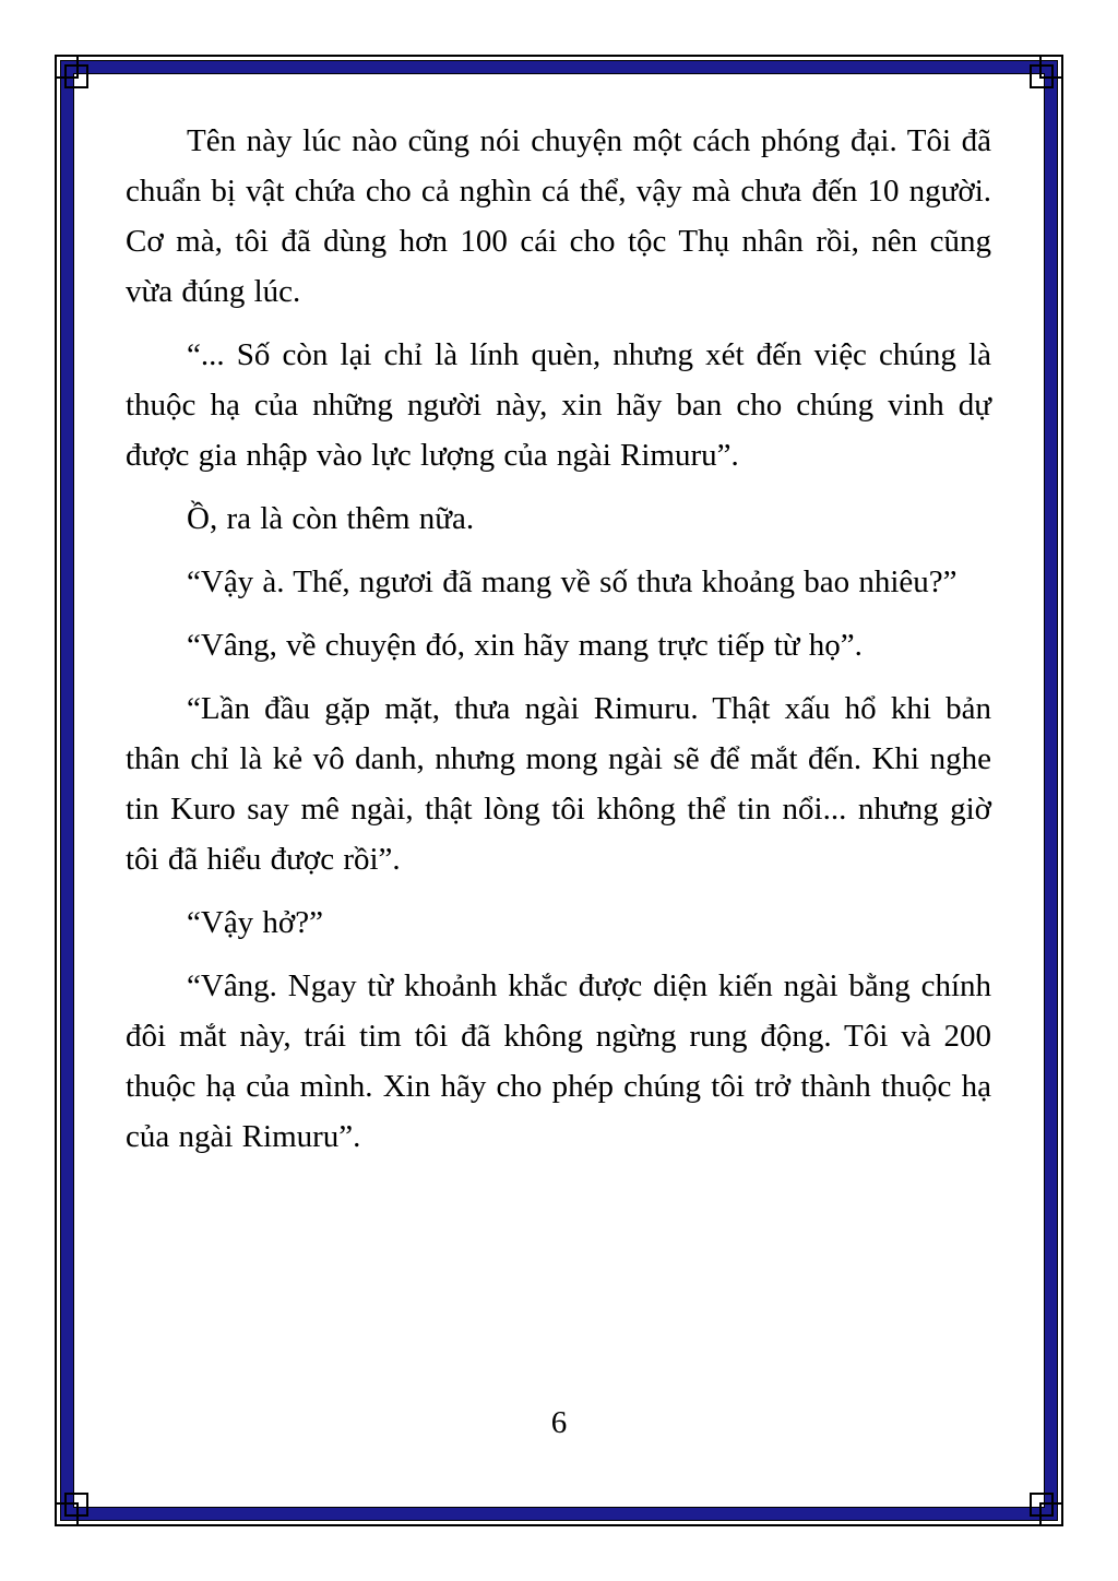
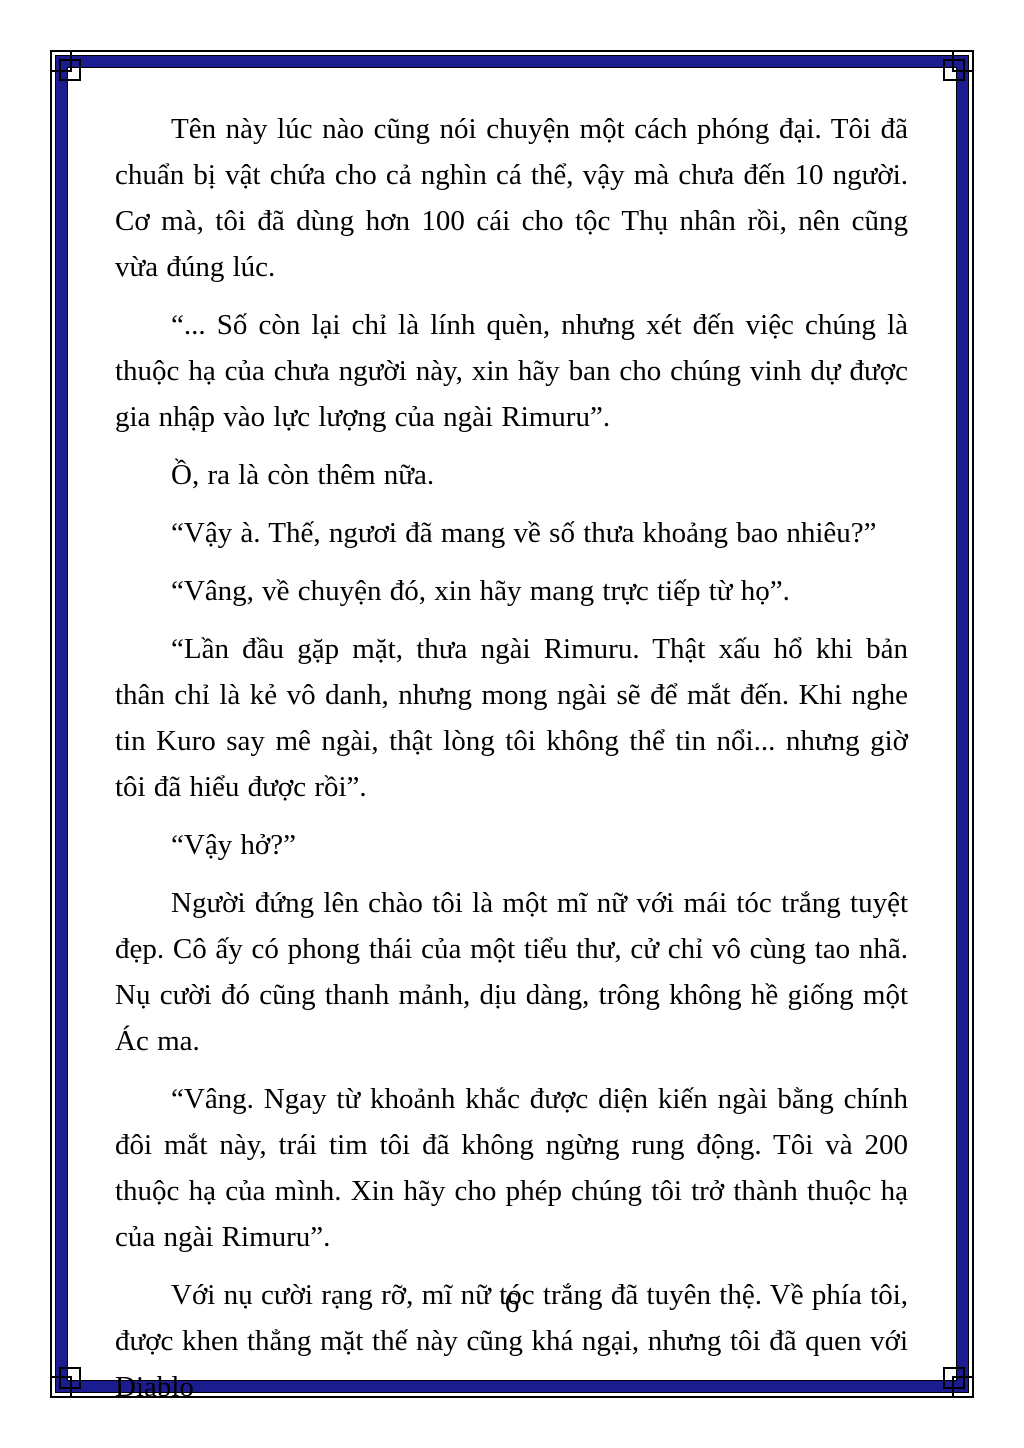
  Tên này lúc nào cũng nói chuyện một cách phóng đại. Tôi đã chuẩn bị vật chứa cho cả nghìn cá thể, vậy mà chưa đến 10 người. Cơ mà, tôi đã dùng hơn 100 cái cho tộc Thụ nhân rồi, nên cũng vừa đúng lúc.
- “... Số còn lại chỉ là lính quèn, nhưng xét đến việc chúng là thuộc hạ của những người này, xin hãy ban cho chúng vinh dự được gia nhập vào lực lượng của ngài Rimuru”.
+ “... Số còn lại chỉ là lính quèn, nhưng xét đến việc chúng là thuộc hạ của chưa người này, xin hãy ban cho chúng vinh dự được gia nhập vào lực lượng của ngài Rimuru”.
  Ồ, ra là còn thêm nữa.
  “Vậy à. Thế, ngươi đã mang về số thưa khoảng bao nhiêu?”
  “Vâng, về chuyện đó, xin hãy mang trực tiếp từ họ”.
  “Lần đầu gặp mặt, thưa ngài Rimuru. Thật xấu hổ khi bản thân chỉ là kẻ vô danh, nhưng mong ngài sẽ để mắt đến. Khi nghe tin Kuro say mê ngài, thật lòng tôi không thể tin nổi... nhưng giờ tôi đã hiểu được rồi”.
  “Vậy hở?”
+ Người đứng lên chào tôi là một mĩ nữ với mái tóc trắng tuyệt đẹp. Cô ấy có phong thái của một tiểu thư, cử chỉ vô cùng tao nhã. Nụ cười đó cũng thanh mảnh, dịu dàng, trông không hề giống một Ác ma.
  “Vâng. Ngay từ khoảnh khắc được diện kiến ngài bằng chính đôi mắt này, trái tim tôi đã không ngừng rung động. Tôi và 200 thuộc hạ của mình. Xin hãy cho phép chúng tôi trở thành thuộc hạ của ngài Rimuru”.
+ Với nụ cười rạng rỡ, mĩ nữ tóc trắng đã tuyên thệ. Về phía tôi, được khen thẳng mặt thế này cũng khá ngại, nhưng tôi đã quen với Diablo
  6
